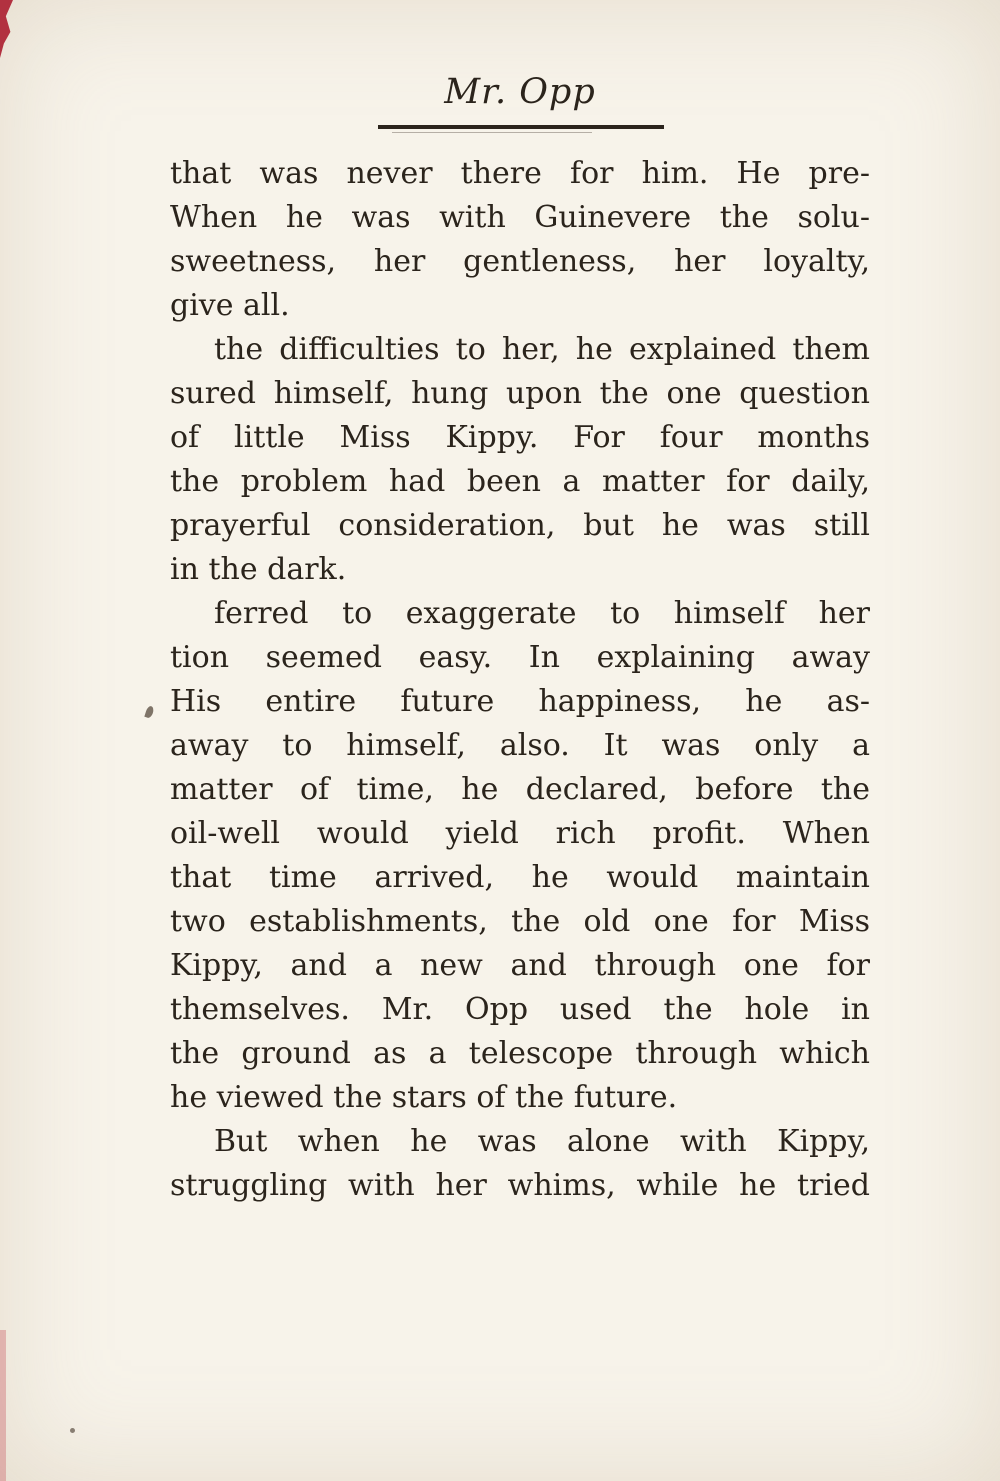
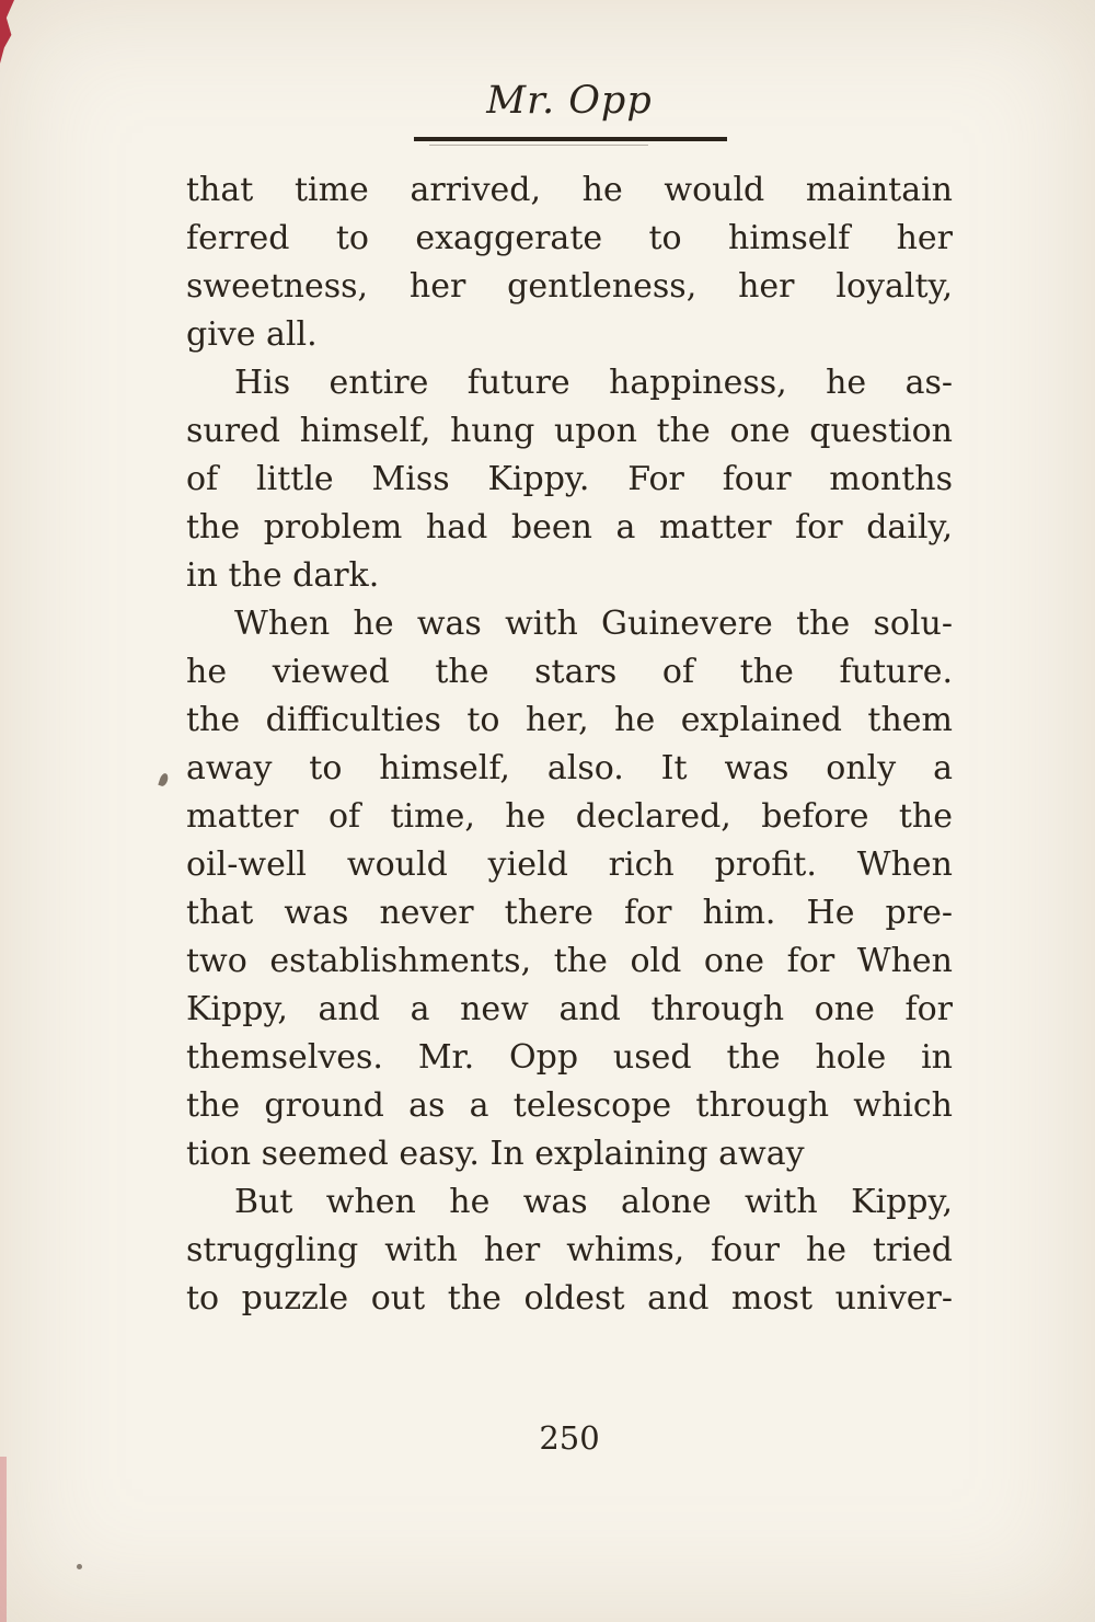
  Mr. Opp
- that was never there for him. He pre-
+ that time arrived, he would maintain
- When he was with Guinevere the solu-
+ ferred to exaggerate to himself her
  sweetness, her gentleness, her loyalty,
  give all.
- the difficulties to her, he explained them
+ His entire future happiness, he as-
  sured himself, hung upon the one question
  of little Miss Kippy. For four months
  the problem had been a matter for daily,
- prayerful consideration, but he was still
  in the dark.
- ferred to exaggerate to himself her
+ When he was with Guinevere the solu-
- tion seemed easy. In explaining away
+ he viewed the stars of the future.
- His entire future happiness, he as-
+ the difficulties to her, he explained them
  away to himself, also. It was only a
  matter of time, he declared, before the
  oil-well would yield rich profit. When
- that time arrived, he would maintain
+ that was never there for him. He pre-
- two establishments, the old one for Miss
+ two establishments, the old one for When
  Kippy, and a new and through one for
  themselves. Mr. Opp used the hole in
  the ground as a telescope through which
- he viewed the stars of the future.
+ tion seemed easy. In explaining away
  But when he was alone with Kippy,
- struggling with her whims, while he tried
+ struggling with her whims, four he tried
+ to puzzle out the oldest and most univer-
+ 250
